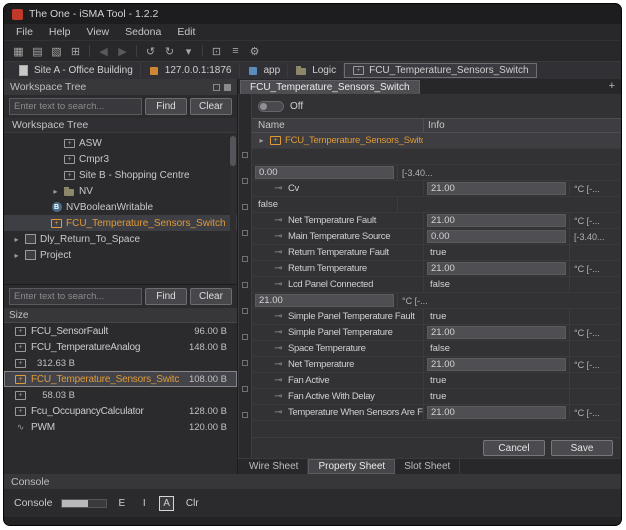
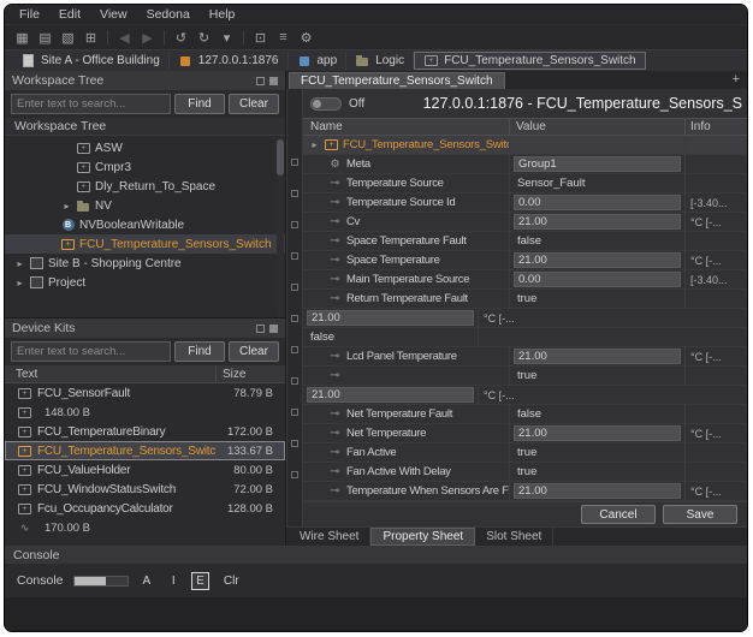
- The One - iSMA Tool - 1.2.2
  File
- Help
+ Edit
  View
  Sedona
- Edit
+ Help
  ▦
  ▤
  ▧
  ⊞
  ◀
  ▶
  ↺
  ↻
  ▾
  ⊡
  ≡
  ⚙
  Site A - Office Building
  127.0.0.1:1876
  app
  Logic
  FCU_Temperature_Sensors_Switch
  Workspace Tree
  Enter text to search...
  Find
  Clear
  Workspace Tree
  ASW
  Cmpr3
- Site B - Shopping Centre
+ Dly_Return_To_Space
  ▸
  NV
  NVBooleanWritable
  FCU_Temperature_Sensors_Switch
  ▸
- Dly_Return_To_Space
+ Site B - Shopping Centre
  ▸
  Project
+ Device Kits
  Enter text to search...
  Find
  Clear
+ Text
  Size
  FCU_SensorFault
- 96.00 B
+ 78.79 B
- FCU_TemperatureAnalog
  148.00 B
+ FCU_TemperatureBinary
- 312.63 B
+ 172.00 B
  FCU_Temperature_Sensors_Switc
- 108.00 B
+ 133.67 B
+ FCU_ValueHolder
+ 80.00 B
+ FCU_WindowStatusSwitch
- 58.03 B
+ 72.00 B
  Fcu_OccupancyCalculator
  128.00 B
- PWM
- 120.00 B
+ 170.00 B
  FCU_Temperature_Sensors_Switch
  +
  Off
+ 127.0.0.1:1876 - FCU_Temperature_Sensors_S
  Name
+ Value
  Info
  ▸
  FCU_Temperature_Sensors_Swit
+ Meta
+ Group1
+ Temperature Source
+ Sensor_Fault
+ Temperature Source Id
  0.00
  [-3.40...
  Cv
  21.00
  °C [-...
+ Space Temperature Fault
  false
- Net Temperature Fault
+ Space Temperature
  21.00
  °C [-...
  Main Temperature Source
  0.00
  [-3.40...
  Return Temperature Fault
  true
- Return Temperature
  21.00
  °C [-...
- Lcd Panel Connected
  false
+ Lcd Panel Temperature
  21.00
  °C [-...
- Simple Panel Temperature Fault
  true
- Simple Panel Temperature
  21.00
  °C [-...
- Space Temperature
+ Net Temperature Fault
  false
  Net Temperature
  21.00
  °C [-...
  Fan Active
  true
  Fan Active With Delay
  true
  Temperature When Sensors Are F
  21.00
  °C [-...
  Cancel
  Save
  Wire Sheet
  Property Sheet
  Slot Sheet
  Console
  Console
- E
+ A
  I
- A
+ E
  Clr
